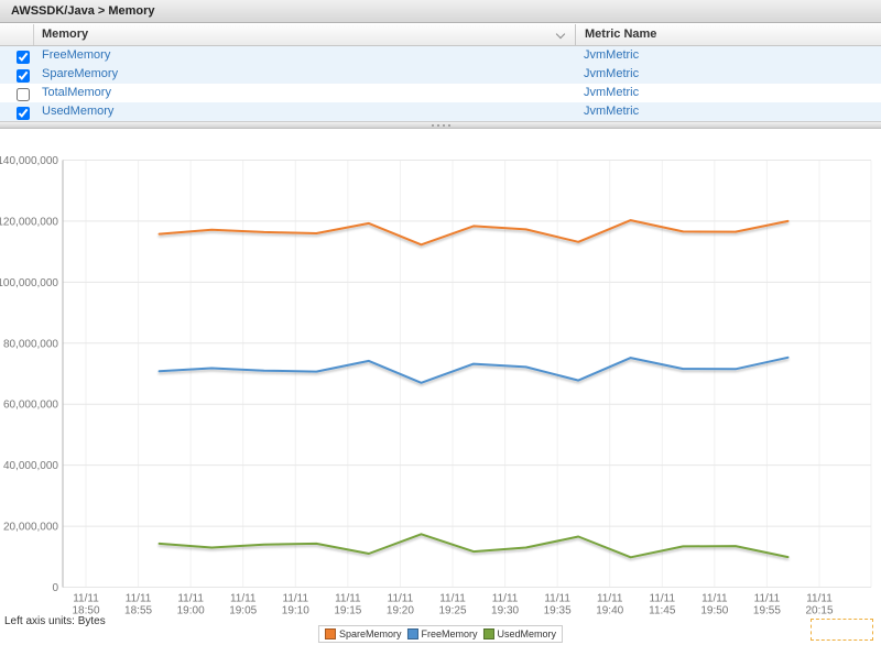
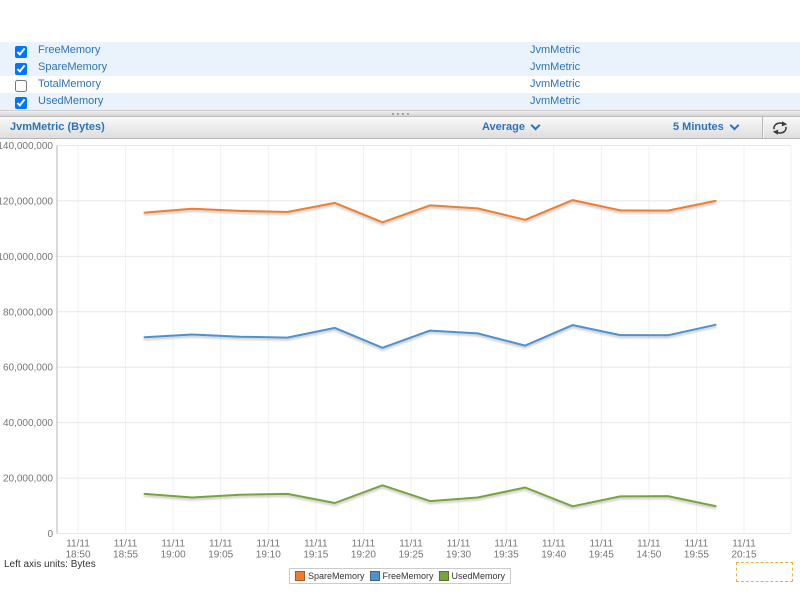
- AWSSDK/Java > Memory
- Memory
- Metric Name
  FreeMemory
  JvmMetric
  SpareMemory
  JvmMetric
  TotalMemory
  JvmMetric
  UsedMemory
  JvmMetric
+ JvmMetric (Bytes)
+ Average
+ 5 Minutes
  0
  20,000,000
  40,000,000
  60,000,000
  80,000,000
  100,000,000
  120,000,000
  140,000,000
  11/11
  18:50
  11/11
  18:55
  11/11
  19:00
  11/11
  19:05
  11/11
  19:10
  11/11
  19:15
  11/11
  19:20
  11/11
  19:25
  11/11
  19:30
  11/11
  19:35
  11/11
  19:40
  11/11
- 11:45
+ 19:45
  11/11
- 19:50
+ 14:50
  11/11
  19:55
  11/11
  20:15
  Left axis units: Bytes
  SpareMemory
  FreeMemory
  UsedMemory
